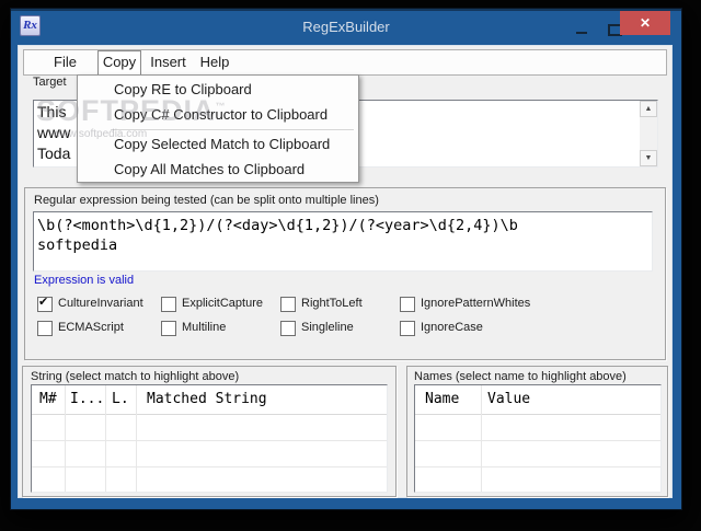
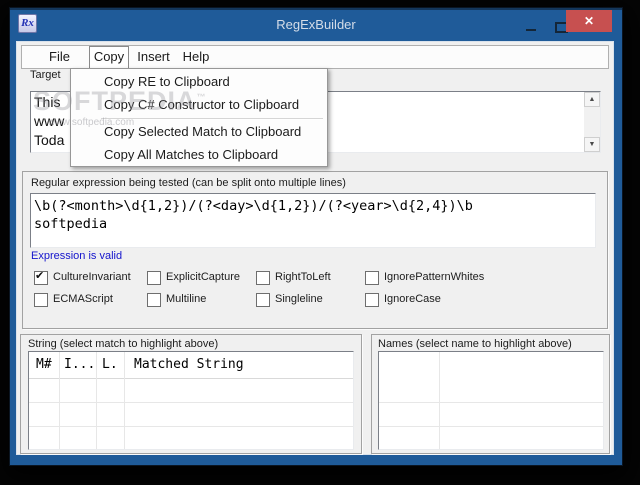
  Rx
  RegExBuilder
  ✕
  File
  Copy
  Insert
  Help
  Target
  This
  www
  Toda
  Regular expression being tested (can be split onto multiple lines)
  \b(?<month>\d{1,2})/(?<day>\d{1,2})/(?<year>\d{2,4})\b
  softpedia
  Expression is valid
  ✔
  CultureInvariant
  ExplicitCapture
  RightToLeft
  IgnorePatternWhites
  ECMAScript
  Multiline
  Singleline
  IgnoreCase
  String (select match to highlight above)
  M#
  I...
  L.
  Matched String
  Names (select name to highlight above)
- Name
- Value
  Copy RE to Clipboard
  Copy C# Constructor to Clipboard
  Copy Selected Match to Clipboard
  Copy All Matches to Clipboard
  SOFTPEDIA™
  www.softpedia.com
